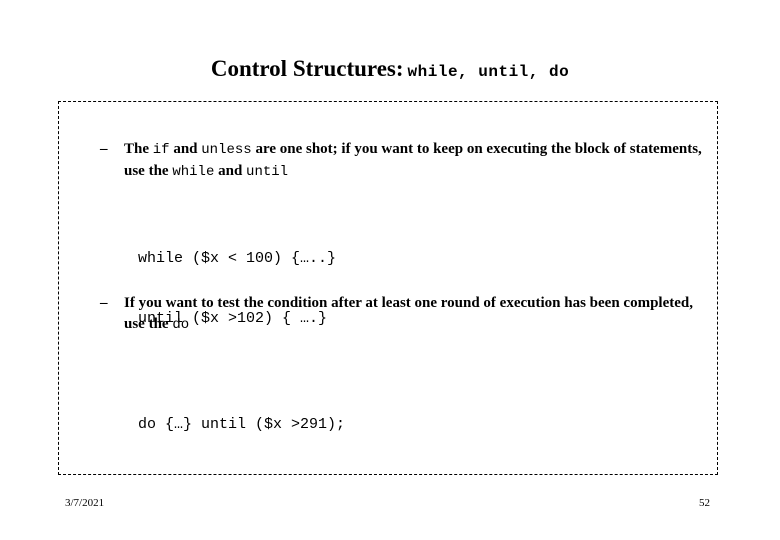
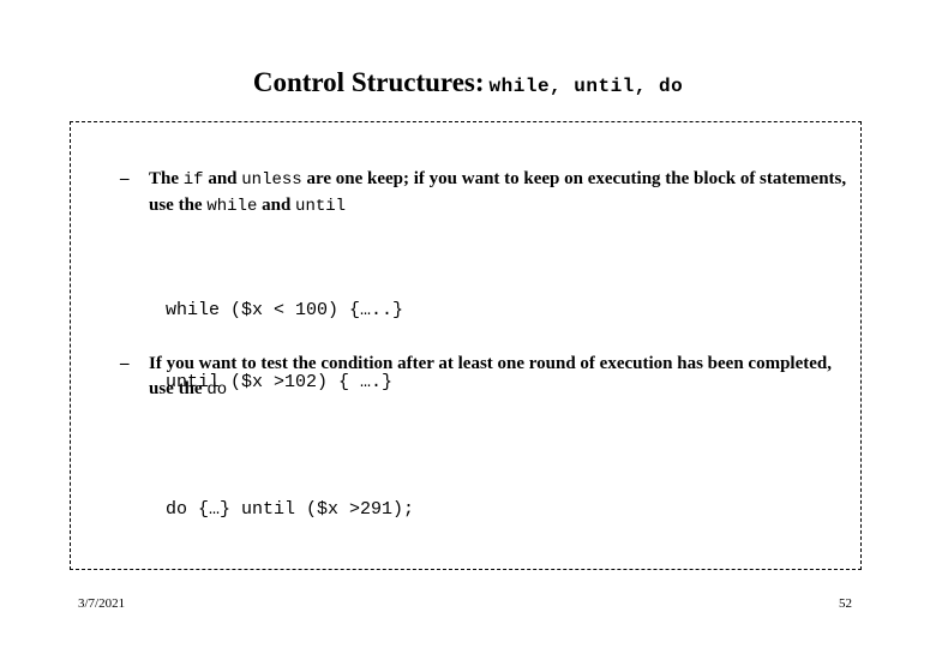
  Control Structures: while, until, do
  –
- The if and unless are one shot; if you want to keep on executing the block of statements, use the while and until
+ The if and unless are one keep; if you want to keep on executing the block of statements, use the while and until
  while ($x < 100) {…..}
  until ($x >102) { ….}
  –
  If you want to test the condition after at least one round of execution has been completed, use the do
  do {…} until ($x >291);
  3/7/2021
  52
